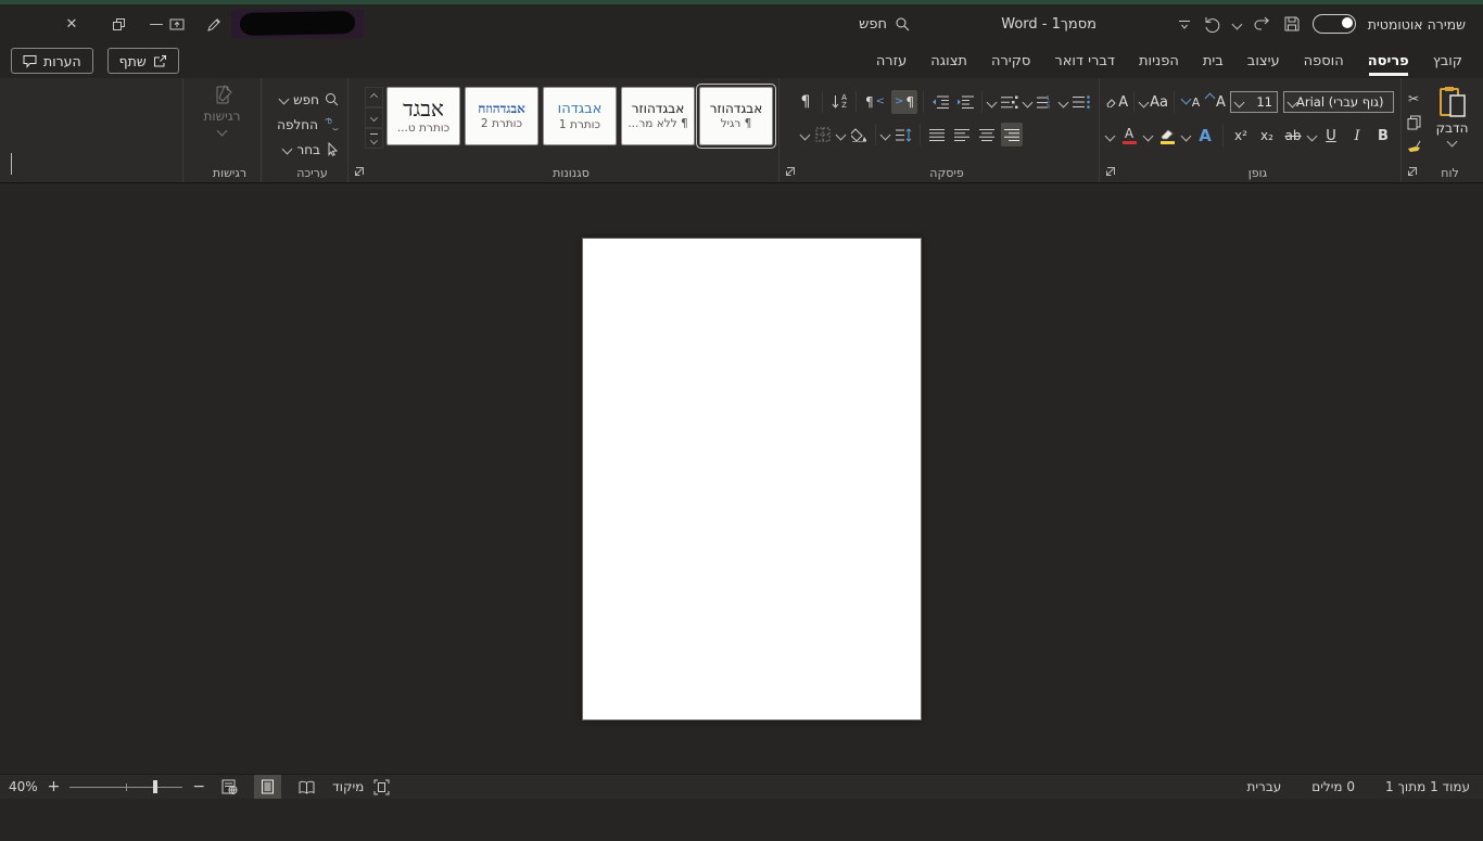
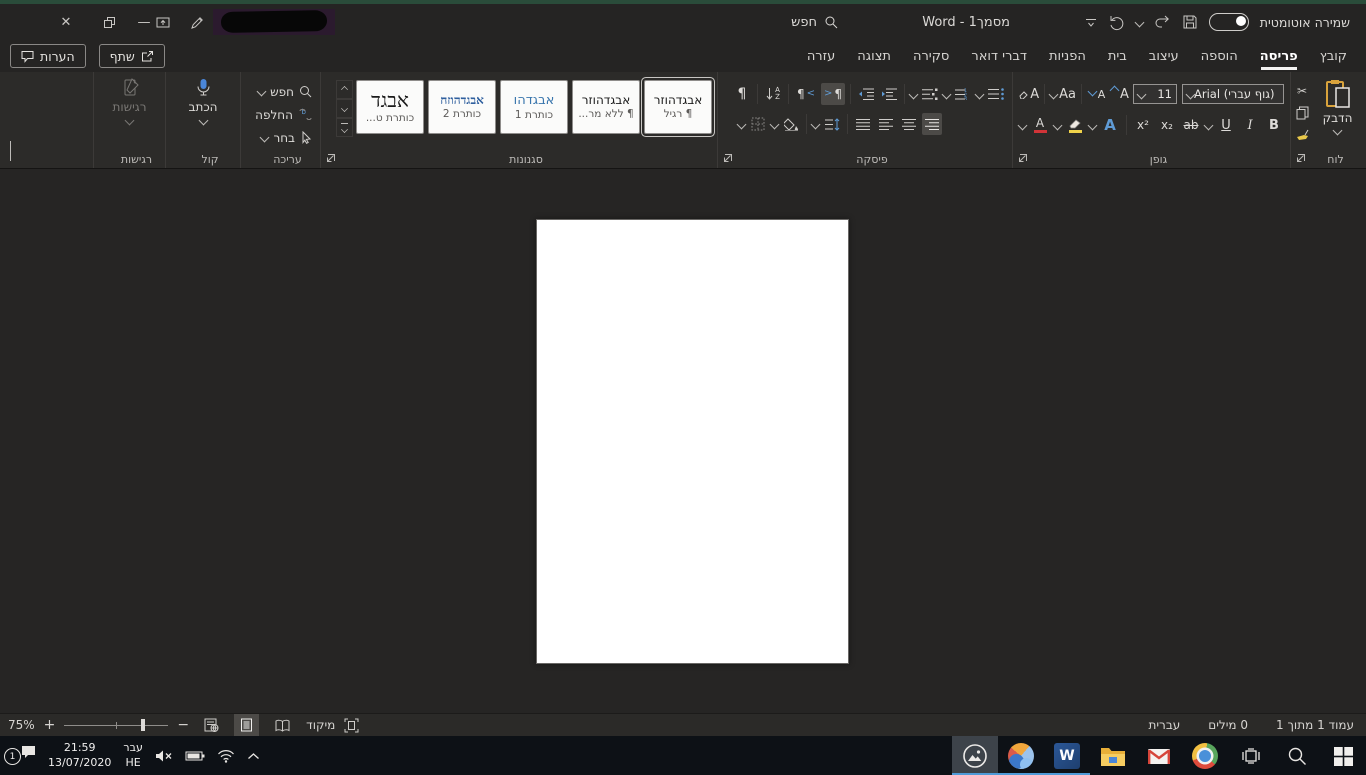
  ✕
  —
  חפש
  מסמך1 - Word
  שמירה אוטומטית
  קובץ
  פריסה
  הוספה
  עיצוב
  בית
  הפניות
  דברי דואר
  סקירה
  תצוגה
  עזרה
  שתף
  הערות
  הדבק
  ✂
  לוח
  Arial (גוף עברי)
  11
  A
  A
  Aa
  A
  B
  I
  U
  ab
  x₂
  x²
  A
  A
  גופן
  ¶
  <
  >
  ¶
  A
  Z
  ¶
  פיסקה
  אבגדהוזר
  ¶ רגיל
  אבגדהוזר
  ¶ ללא מר...
  אבגדהו
  כותרת 1
  אבגדהוזח
  כותרת 2
  אבגד
  כותרת ט...
  סגנונות
  חפש
  b
  החלפה
  בחר
  עריכה
+ הכתב
+ קול
  רגישות
  רגישות
- 40%
+ 75%
  +
  −
  מיקוד
  עמוד 1 מתוך 1
  0 מילים
  עברית
+ 1
+ 21:59
+ 13/07/2020
+ עבר
+ HE
+ W
